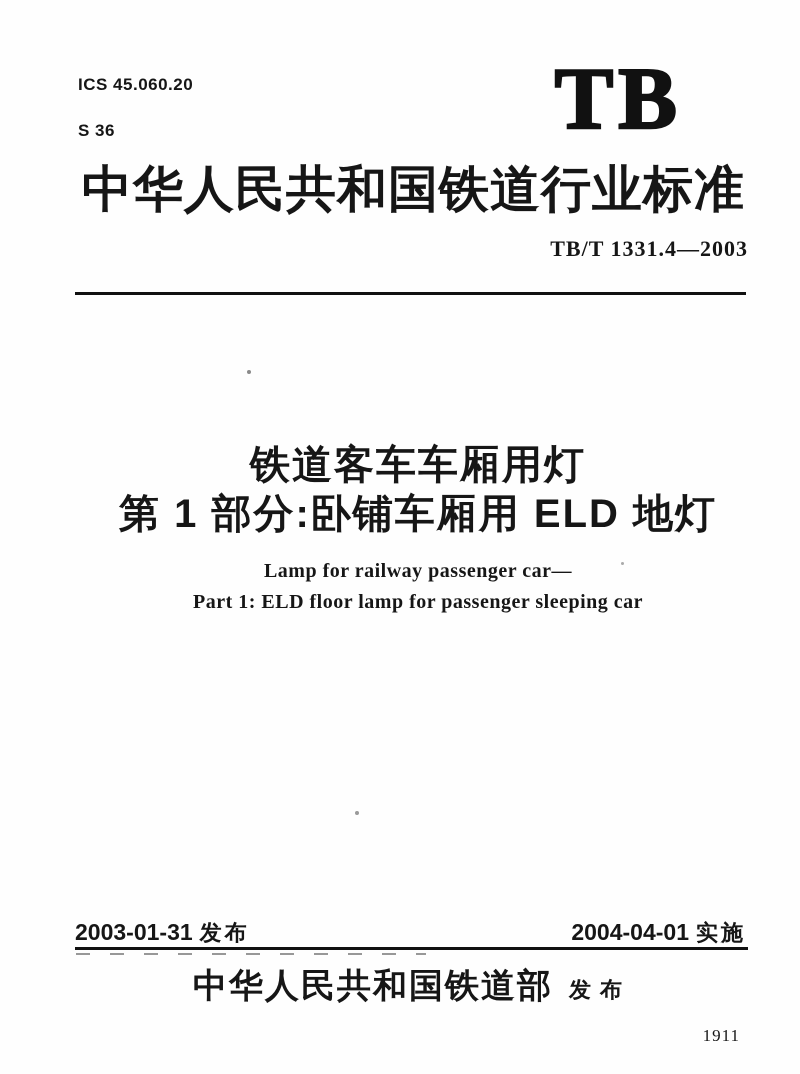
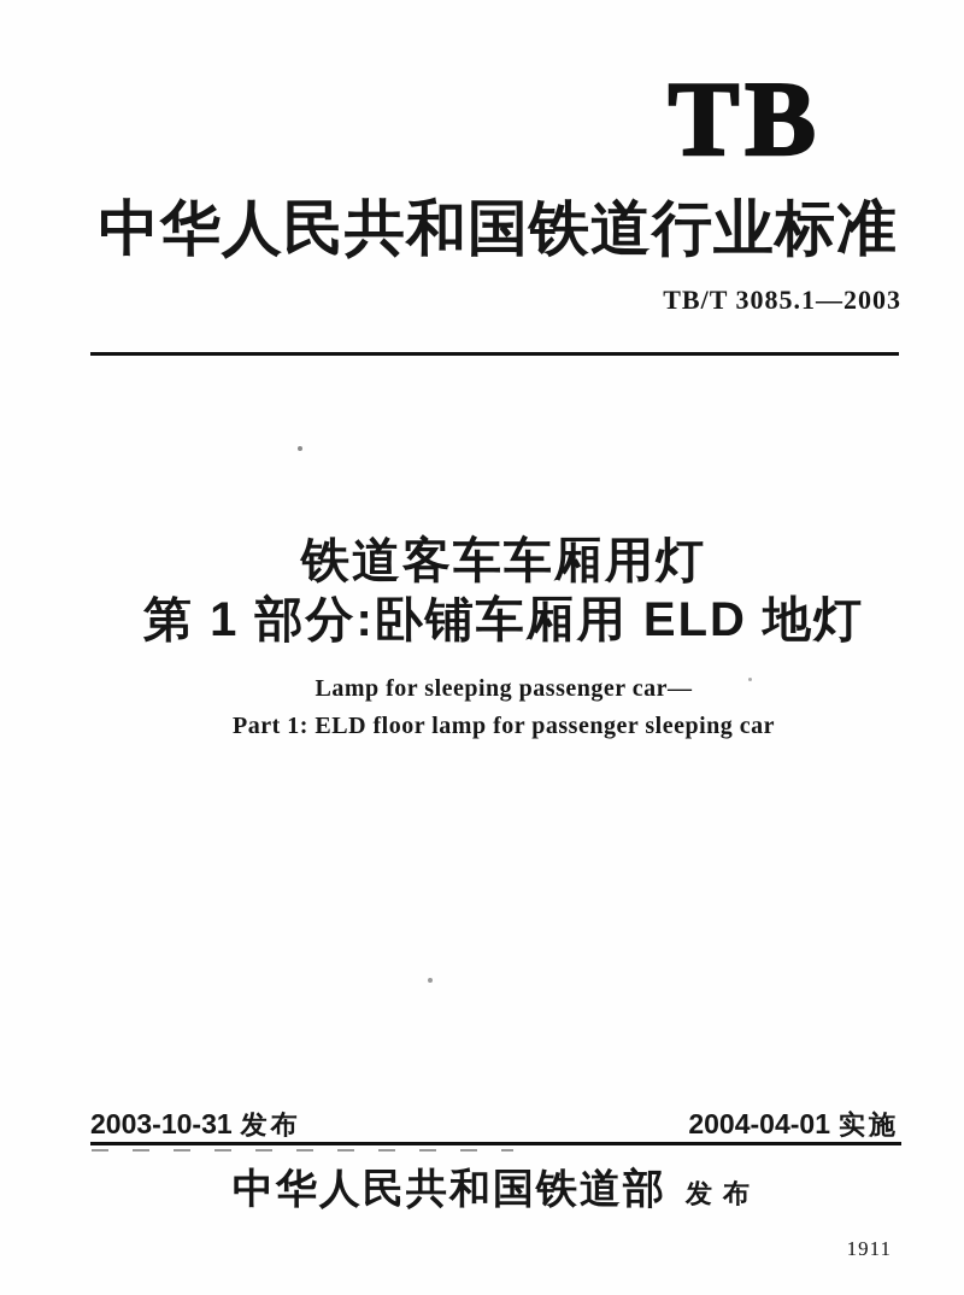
- ICS 45.060.20
- S 36
  TB
  中华人民共和国铁道行业标准
- TB/T 1331.4—2003
+ TB/T 3085.1—2003
  铁道客车车厢用灯
  第 1 部分:卧铺车厢用 ELD 地灯
- Lamp for railway passenger car—
+ Lamp for sleeping passenger car—
  Part 1: ELD floor lamp for passenger sleeping car
- 2003-01-31 发布
+ 2003-10-31 发布
  2004-04-01 实施
  中华人民共和国铁道部 发布
  1911
